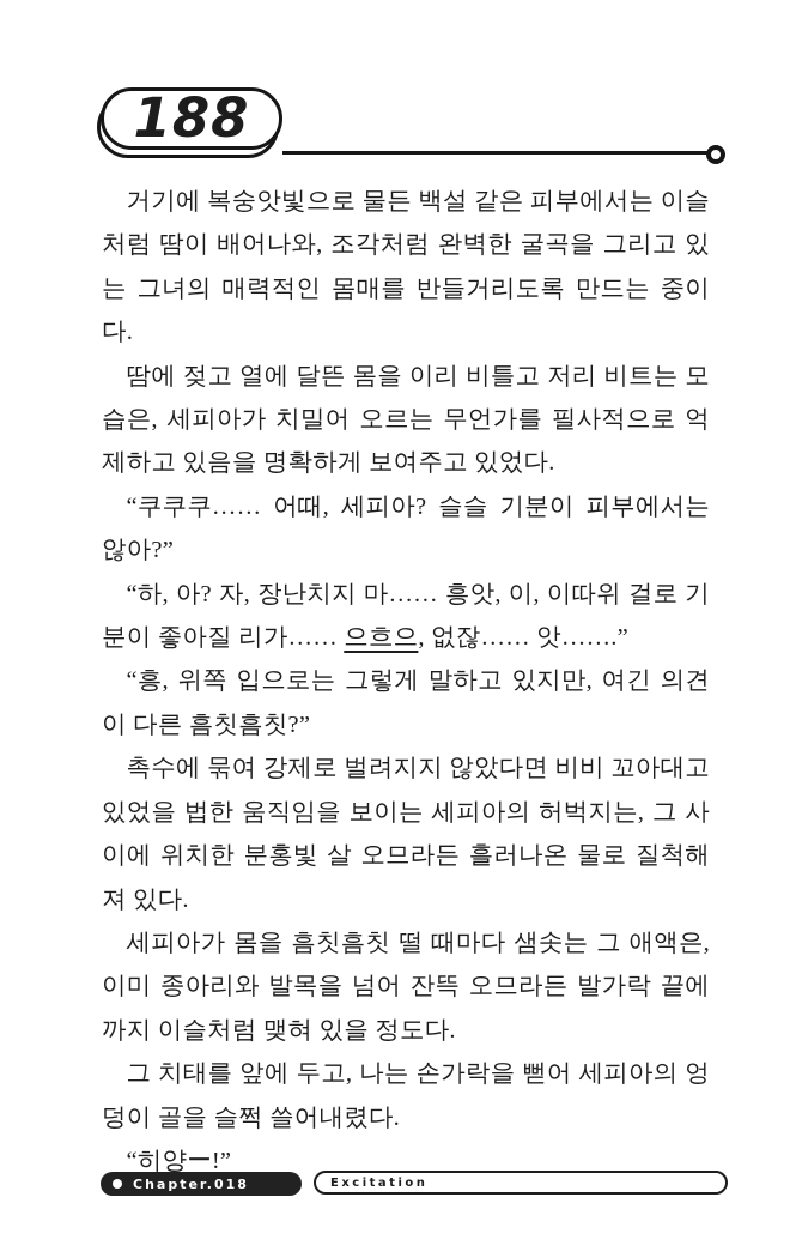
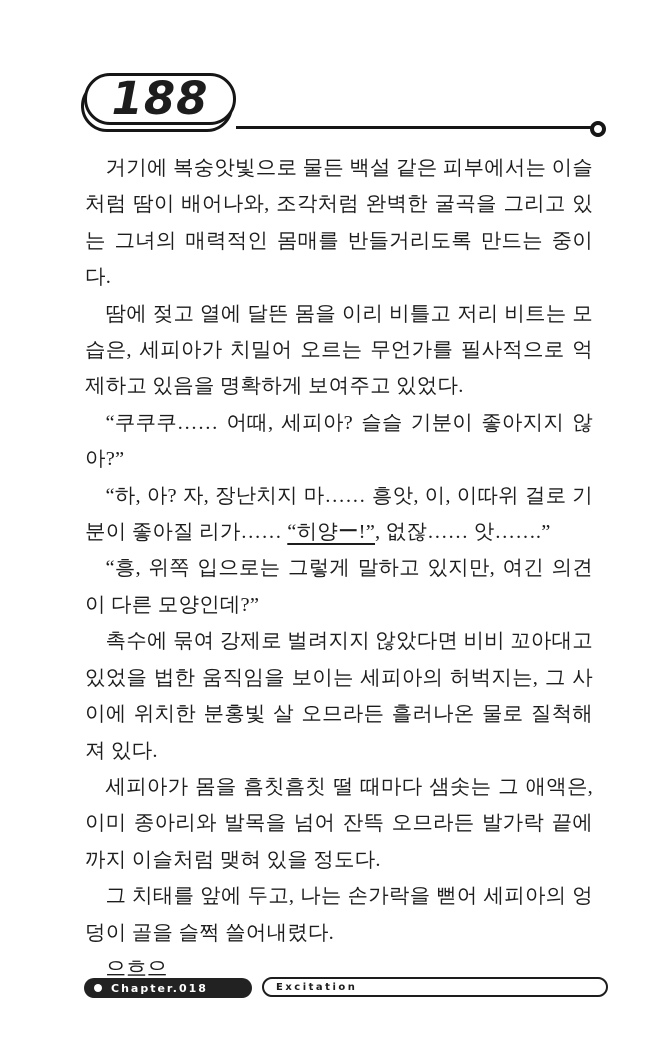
  188
  거기에 복숭앗빛으로 물든 백설 같은 피부에서는 이슬처럼 땀이 배어나와, 조각처럼 완벽한 굴곡을 그리고 있는 그녀의 매력적인 몸매를 반들거리도록 만드는 중이다.
  땀에 젖고 열에 달뜬 몸을 이리 비틀고 저리 비트는 모습은, 세피아가 치밀어 오르는 무언가를 필사적으로 억제하고 있음을 명확하게 보여주고 있었다.
- “쿠쿠쿠…… 어때, 세피아? 슬슬 기분이 피부에서는 않아?”
+ “쿠쿠쿠…… 어때, 세피아? 슬슬 기분이 좋아지지 않아?”
- “하, 아? 자, 장난치지 마…… 흥앗, 이, 이따위 걸로 기분이 좋아질 리가…… 으흐으, 없잖…… 앗…….”
+ “하, 아? 자, 장난치지 마…… 흥앗, 이, 이따위 걸로 기분이 좋아질 리가…… “히양ー!”, 없잖…… 앗…….”
- “흥, 위쪽 입으로는 그렇게 말하고 있지만, 여긴 의견이 다른 흠칫흠칫?”
+ “흥, 위쪽 입으로는 그렇게 말하고 있지만, 여긴 의견이 다른 모양인데?”
  촉수에 묶여 강제로 벌려지지 않았다면 비비 꼬아대고 있었을 법한 움직임을 보이는 세피아의 허벅지는, 그 사이에 위치한 분홍빛 살 오므라든 흘러나온 물로 질척해져 있다.
  세피아가 몸을 흠칫흠칫 떨 때마다 샘솟는 그 애액은, 이미 종아리와 발목을 넘어 잔뜩 오므라든 발가락 끝에까지 이슬처럼 맺혀 있을 정도다.
  그 치태를 앞에 두고, 나는 손가락을 뻗어 세피아의 엉덩이 골을 슬쩍 쓸어내렸다.
- “히양ー!”
+ 으흐으
  Chapter.018
  Excitation
